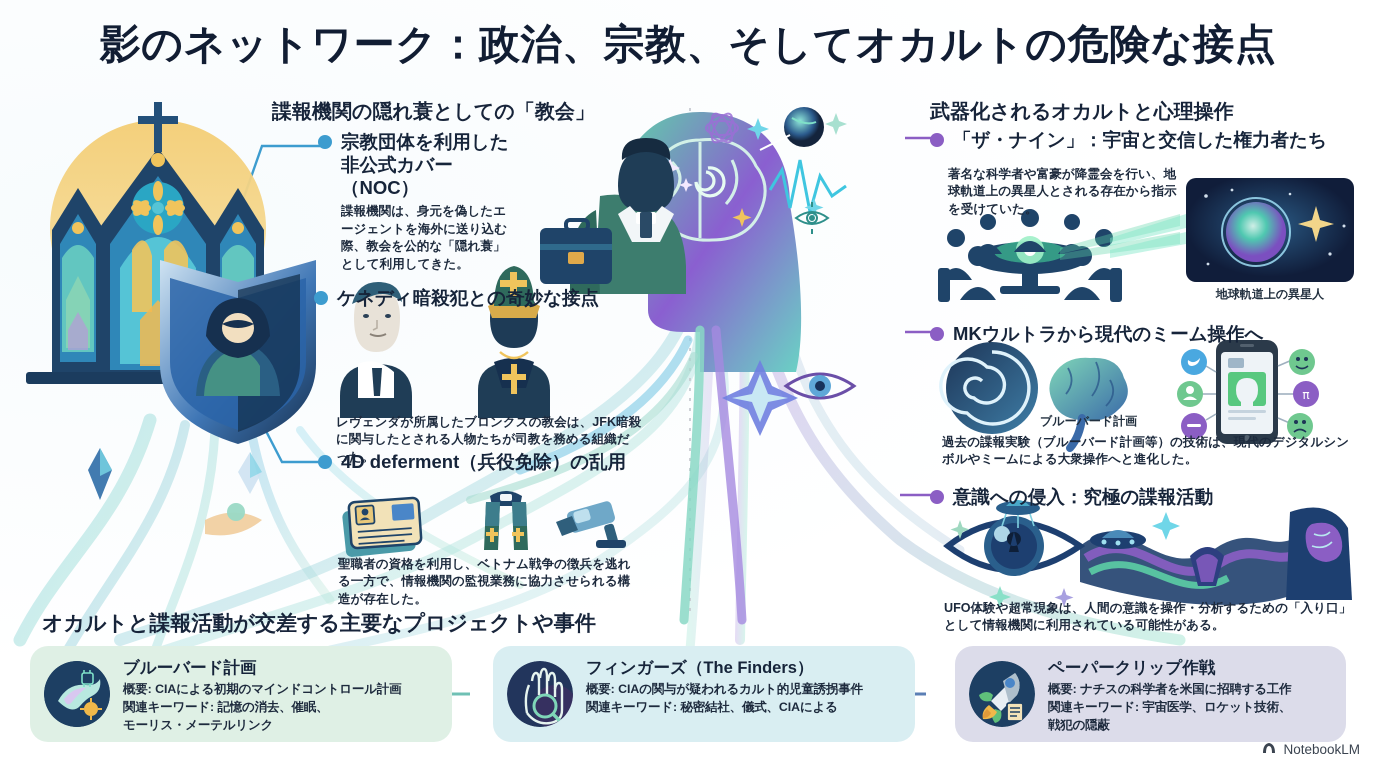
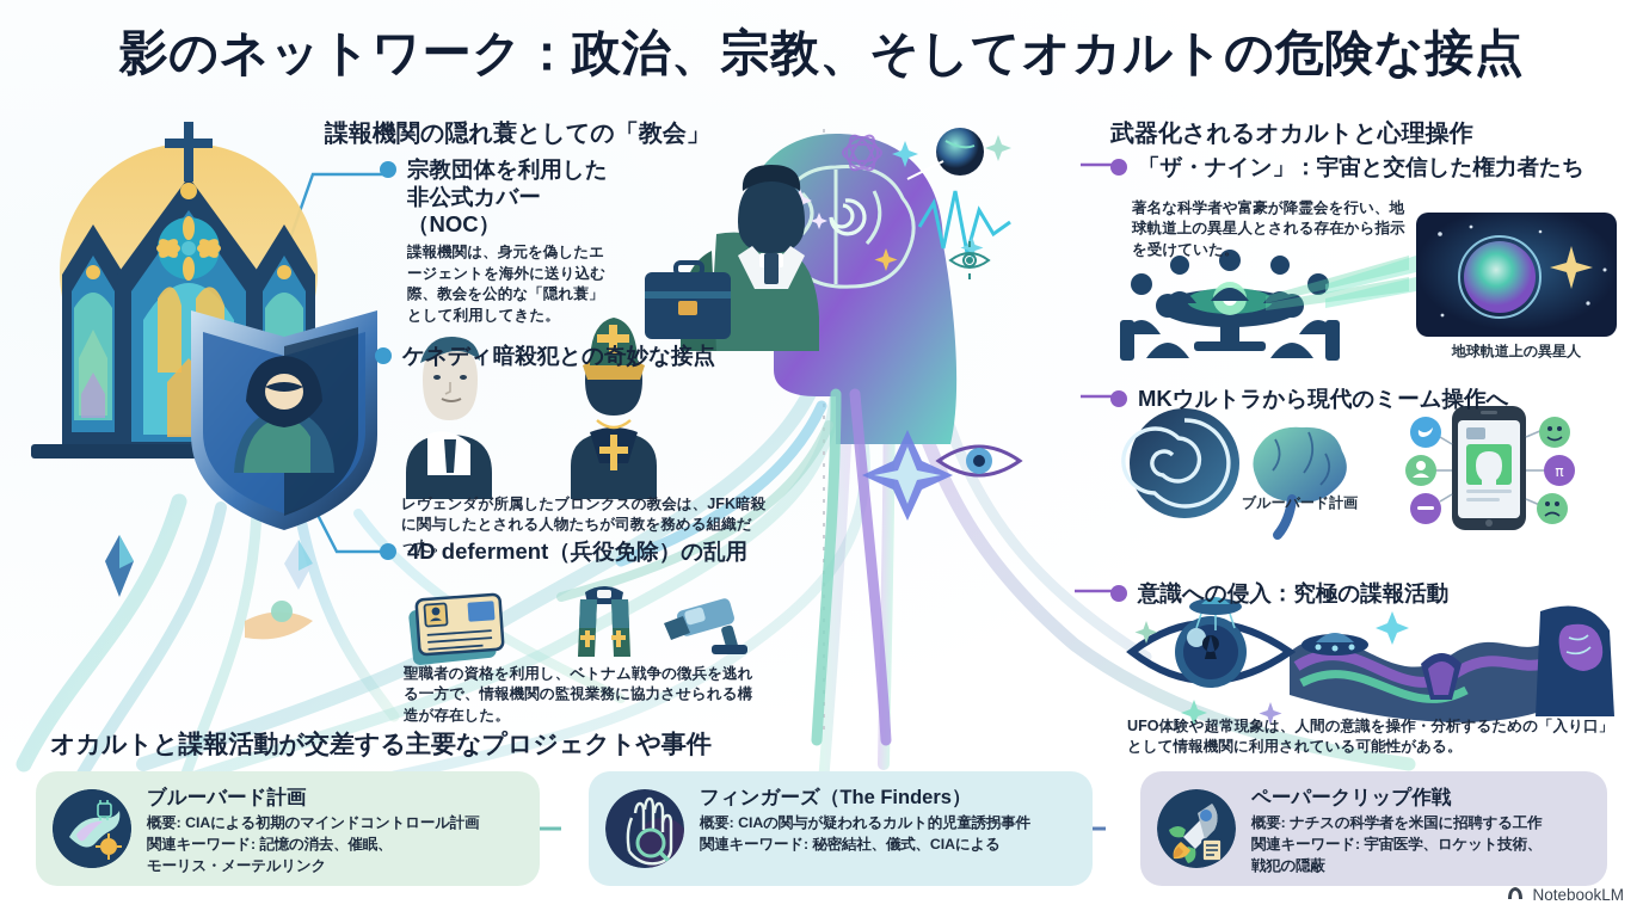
  π
  影のネットワーク：政治、宗教、そしてオカルトの危険な接点
  諜報機関の隠れ蓑としての「教会」
  武器化されるオカルトと心理操作
  オカルトと諜報活動が交差する主要なプロジェクトや事件
  宗教団体を利用した
  非公式カバー（NOC）
  諜報機関は、身元を偽したエージェントを海外に送り込む際、教会を公的な「隠れ蓑」として利用してきた。
  ケネディ暗殺犯との奇妙な接点
  レヴェンダが所属したブロンクスの教会は、JFK暗殺に関与したとされる人物たちが司教を務める組織だった。
  4D deferment（兵役免除）の乱用
  聖職者の資格を利用し、ベトナム戦争の徴兵を逃れる一方で、情報機関の監視業務に協力させられる構造が存在した。
  「ザ・ナイン」：宇宙と交信した権力者たち
  著名な科学者や富豪が降霊会を行い、地球軌道上の異星人とされる存在から指示を受けていた。
  地球軌道上の異星人
  MKウルトラから現代のミーム操作へ
  ブルーバード計画
- 過去の諜報実験（ブルーバード計画等）の技術は、現代のデジタルシンボルやミームによる大衆操作へと進化した。
  意識への侵入：究極の諜報活動
  UFO体験や超常現象は、人間の意識を操作・分析するための「入り口」として情報機関に利用されている可能性がある。
  ブルーバード計画
  概要: CIAによる初期のマインドコントロール計画
  関連キーワード: 記憶の消去、催眠、
  モーリス・メーテルリンク
  フィンガーズ（The Finders）
  概要: CIAの関与が疑われるカルト的児童誘拐事件
  関連キーワード: 秘密結社、儀式、CIAによる
  ペーパークリップ作戦
  概要: ナチスの科学者を米国に招聘する工作
  関連キーワード: 宇宙医学、ロケット技術、
  戦犯の隠蔽
  NotebookLM
